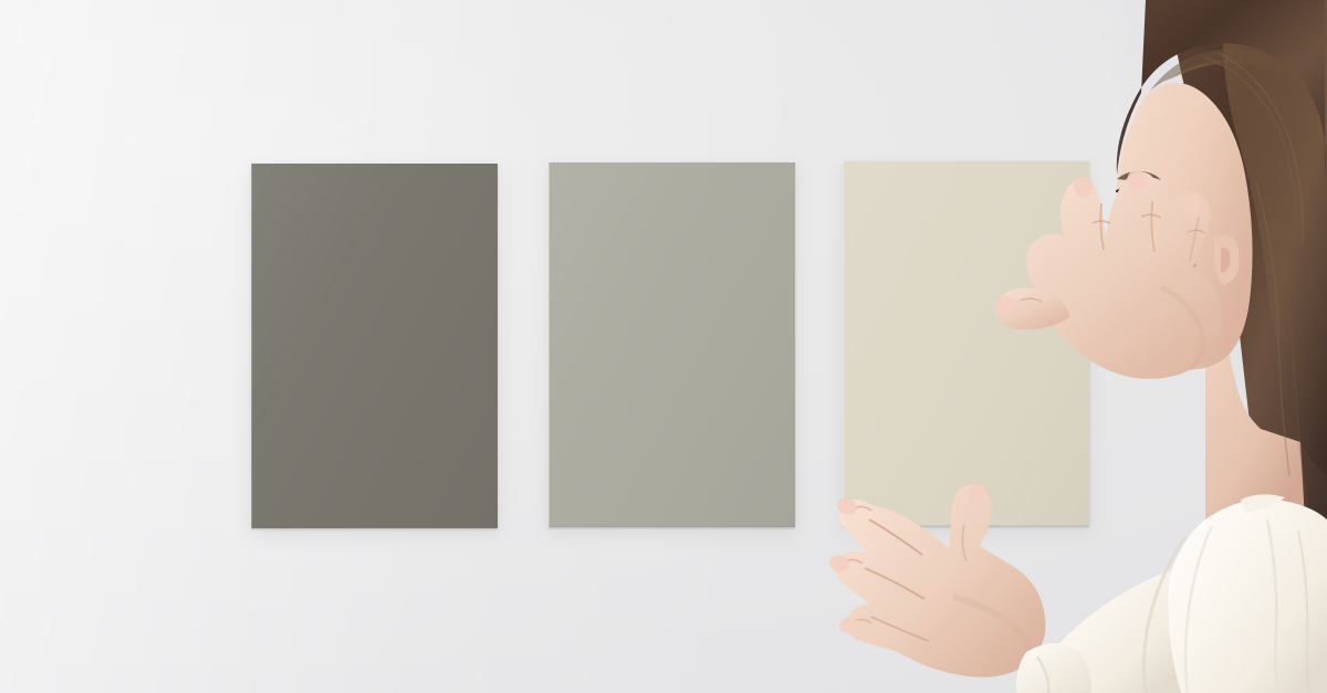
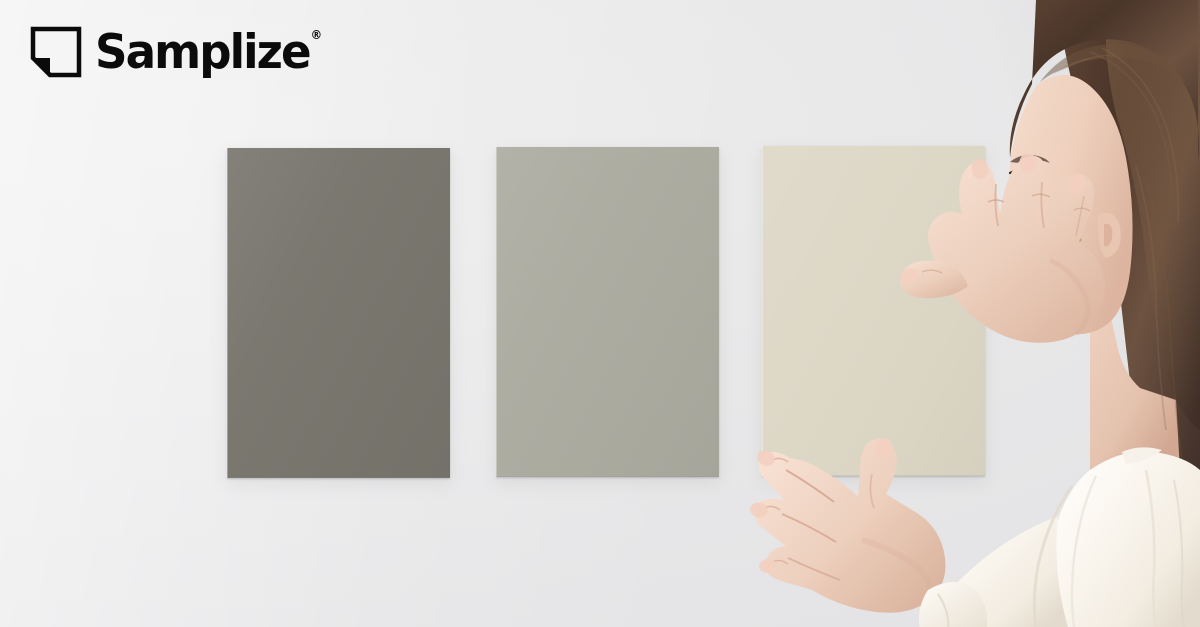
+ Samplize®
